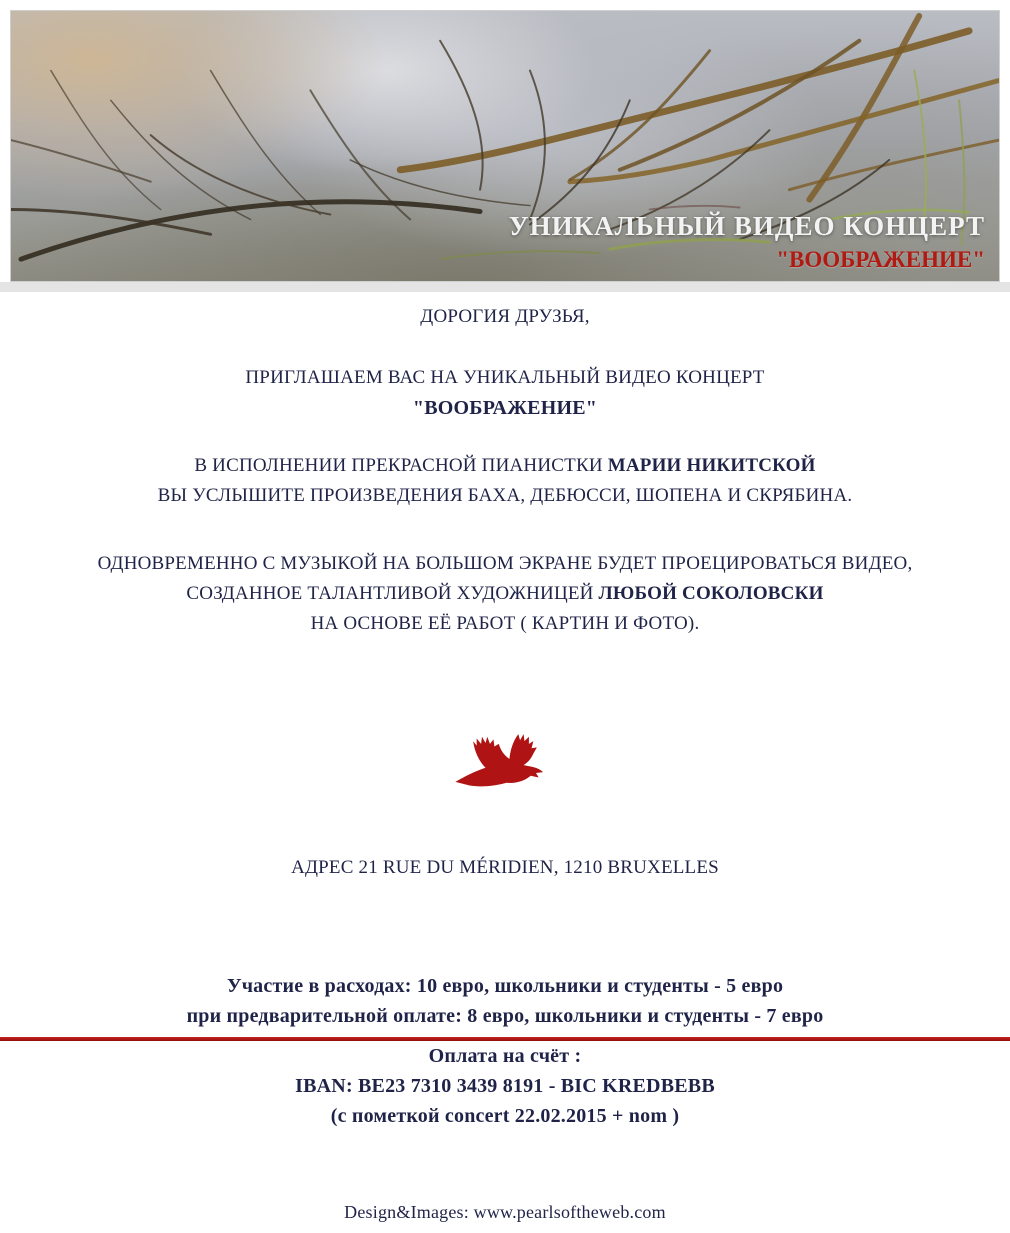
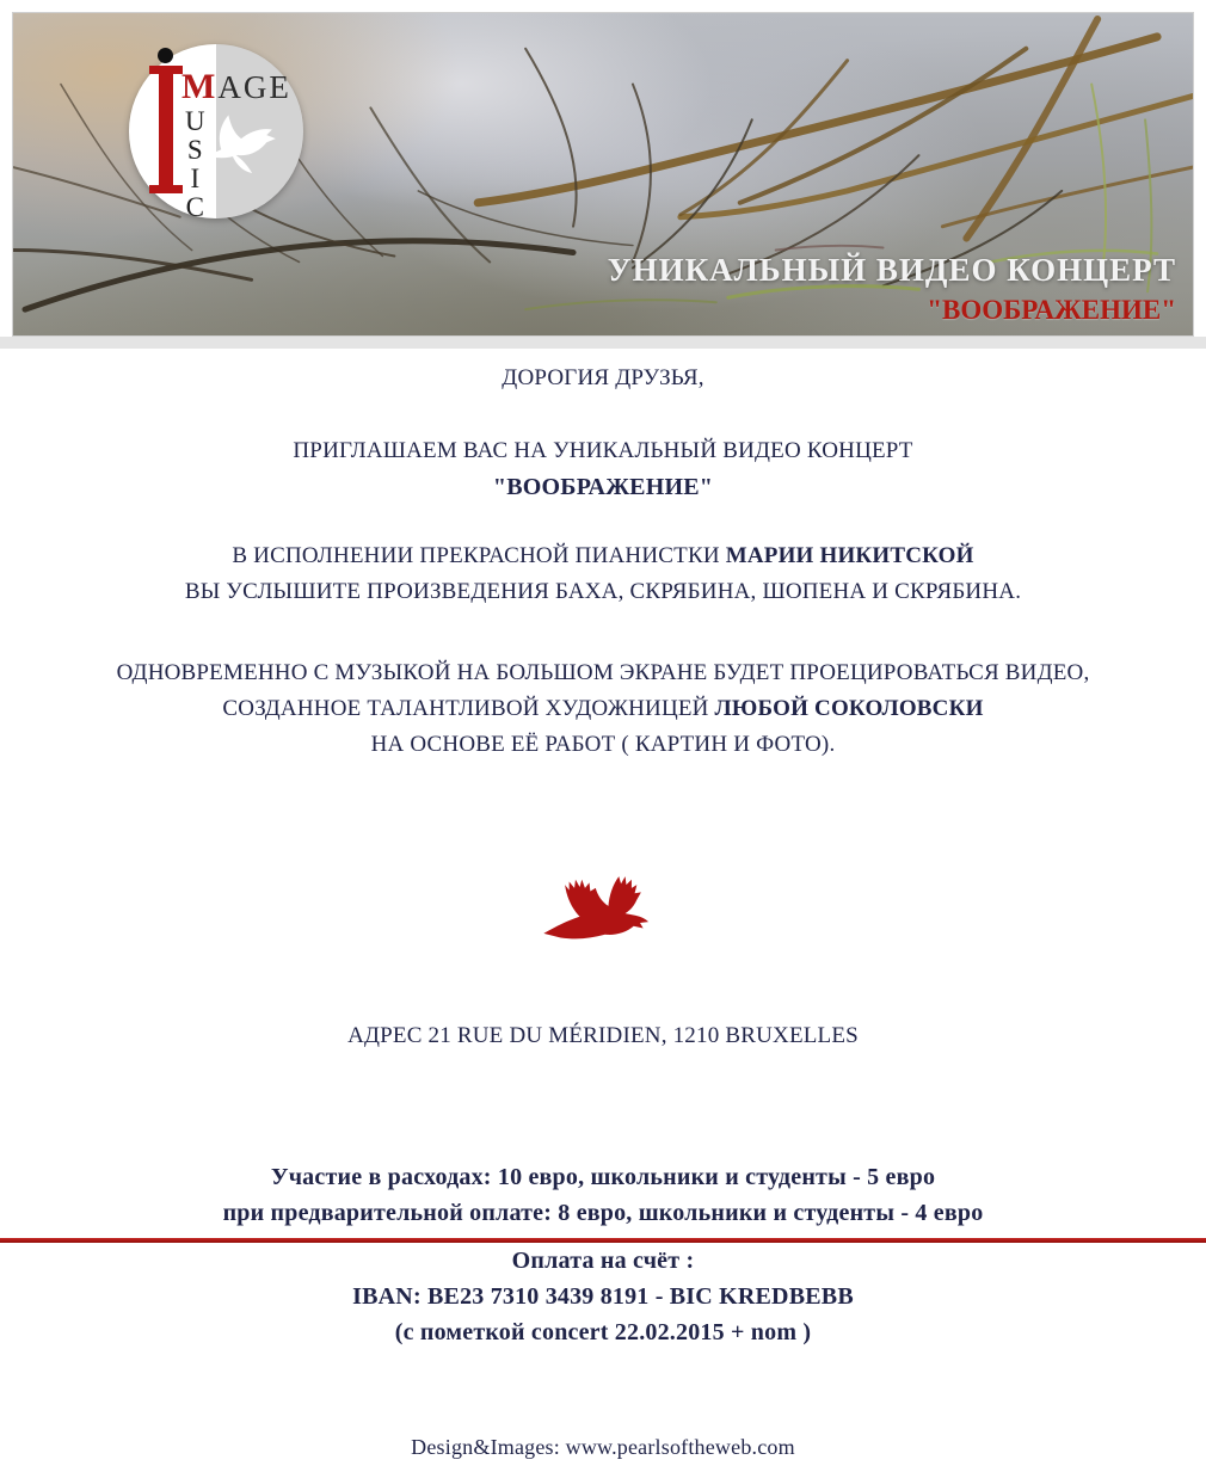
+ MAGE
+ U
+ S
+ I
+ C
  УНИКАЛЬНЫЙ ВИДЕО КОНЦЕРТ
  "ВООБРАЖЕНИЕ"
  ДОРОГИЯ ДРУЗЬЯ,
  ПРИГЛАШАЕМ ВАС НА УНИКАЛЬНЫЙ ВИДЕО КОНЦЕРТ
  "ВООБРАЖЕНИЕ"
  В ИСПОЛНЕНИИ ПРЕКРАСНОЙ ПИАНИСТКИ МАРИИ НИКИТСКОЙ
- ВЫ УСЛЫШИТЕ ПРОИЗВЕДЕНИЯ БАХА, ДЕБЮССИ, ШОПЕНА И СКРЯБИНА.
+ ВЫ УСЛЫШИТЕ ПРОИЗВЕДЕНИЯ БАХА, СКРЯБИНА, ШОПЕНА И СКРЯБИНА.
  ОДНОВРЕМЕННО С МУЗЫКОЙ НА БОЛЬШОМ ЭКРАНЕ БУДЕТ ПРОЕЦИРОВАТЬСЯ ВИДЕО,
  СОЗДАННОЕ ТАЛАНТЛИВОЙ ХУДОЖНИЦЕЙ ЛЮБОЙ СОКОЛОВСКИ
  НА ОСНОВЕ ЕЁ РАБОТ ( КАРТИН И ФОТО).
  АДРЕС 21 RUE DU MÉRIDIEN, 1210 BRUXELLES
  Участие в расходах: 10 евро, школьники и студенты - 5 евро
- при предварительной оплате: 8 евро, школьники и студенты - 7 евро
+ при предварительной оплате: 8 евро, школьники и студенты - 4 евро
  Оплата на счёт :
  IBAN: BE23 7310 3439 8191 - BIC KREDBEBB
  (с пометкой concert 22.02.2015 + nom )
  Design&Images: www.pearlsoftheweb.com
